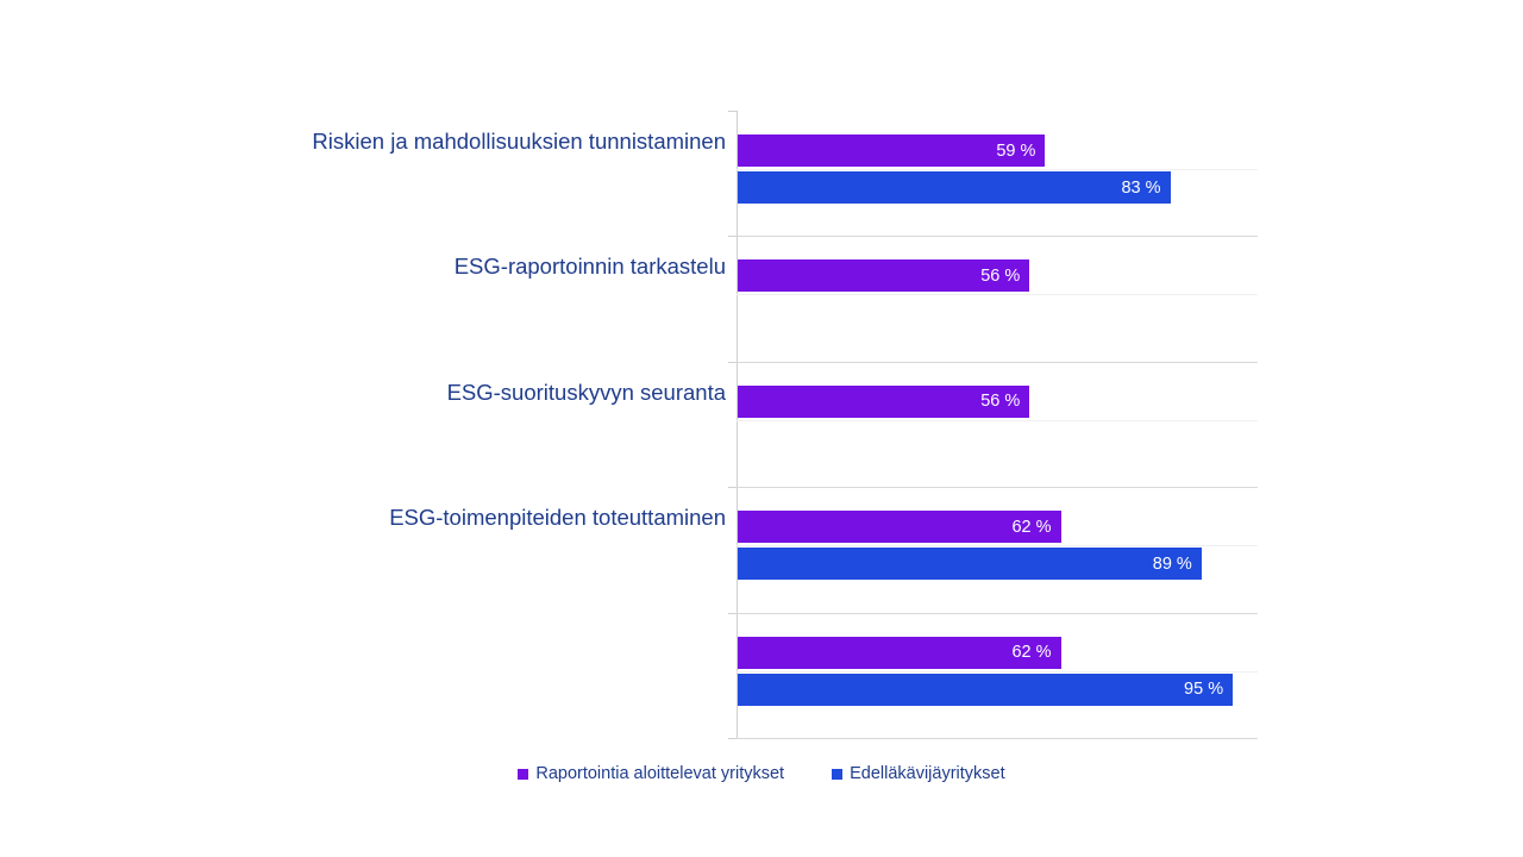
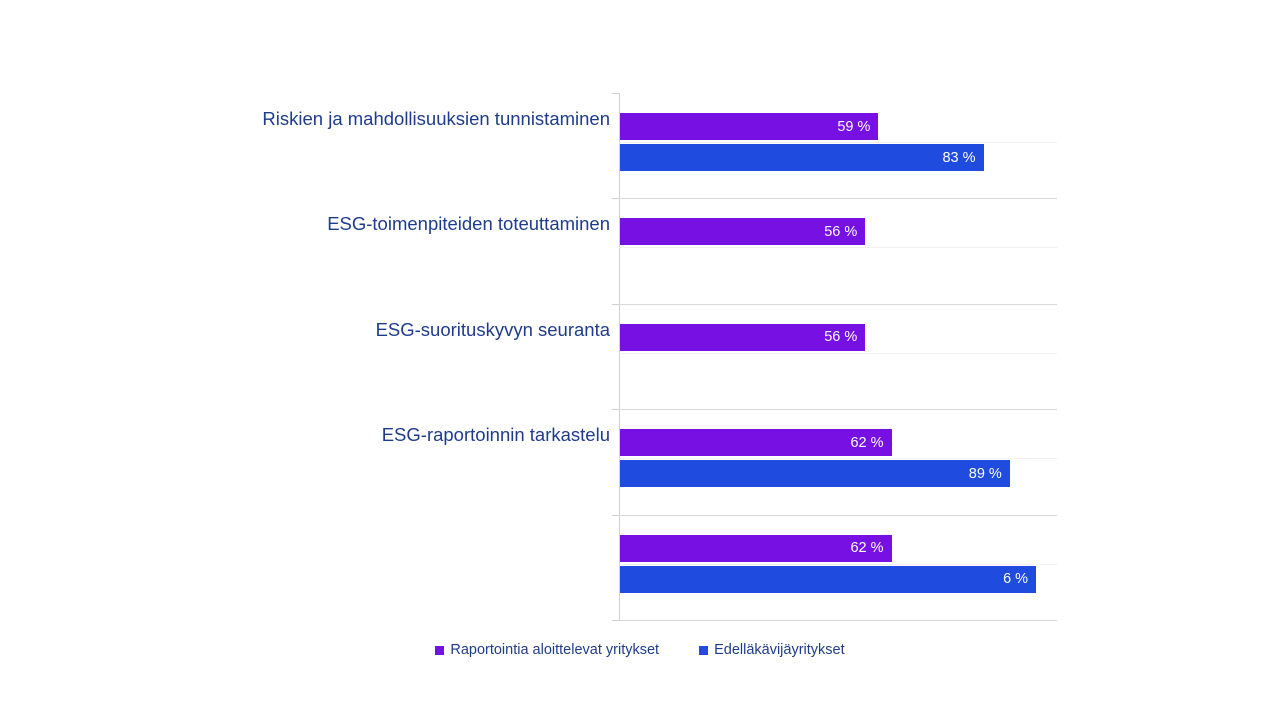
  Riskien ja mahdollisuuksien tunnistaminen
- ESG-raportoinnin tarkastelu
+ ESG-toimenpiteiden toteuttaminen
  ESG-suorituskyvyn seuranta
- ESG-toimenpiteiden toteuttaminen
+ ESG-raportoinnin tarkastelu
  59 %
  83 %
  56 %
  56 %
  62 %
  89 %
  62 %
- 95 %
+ 6 %
  Raportointia aloittelevat yritykset
  Edelläkävijäyritykset
